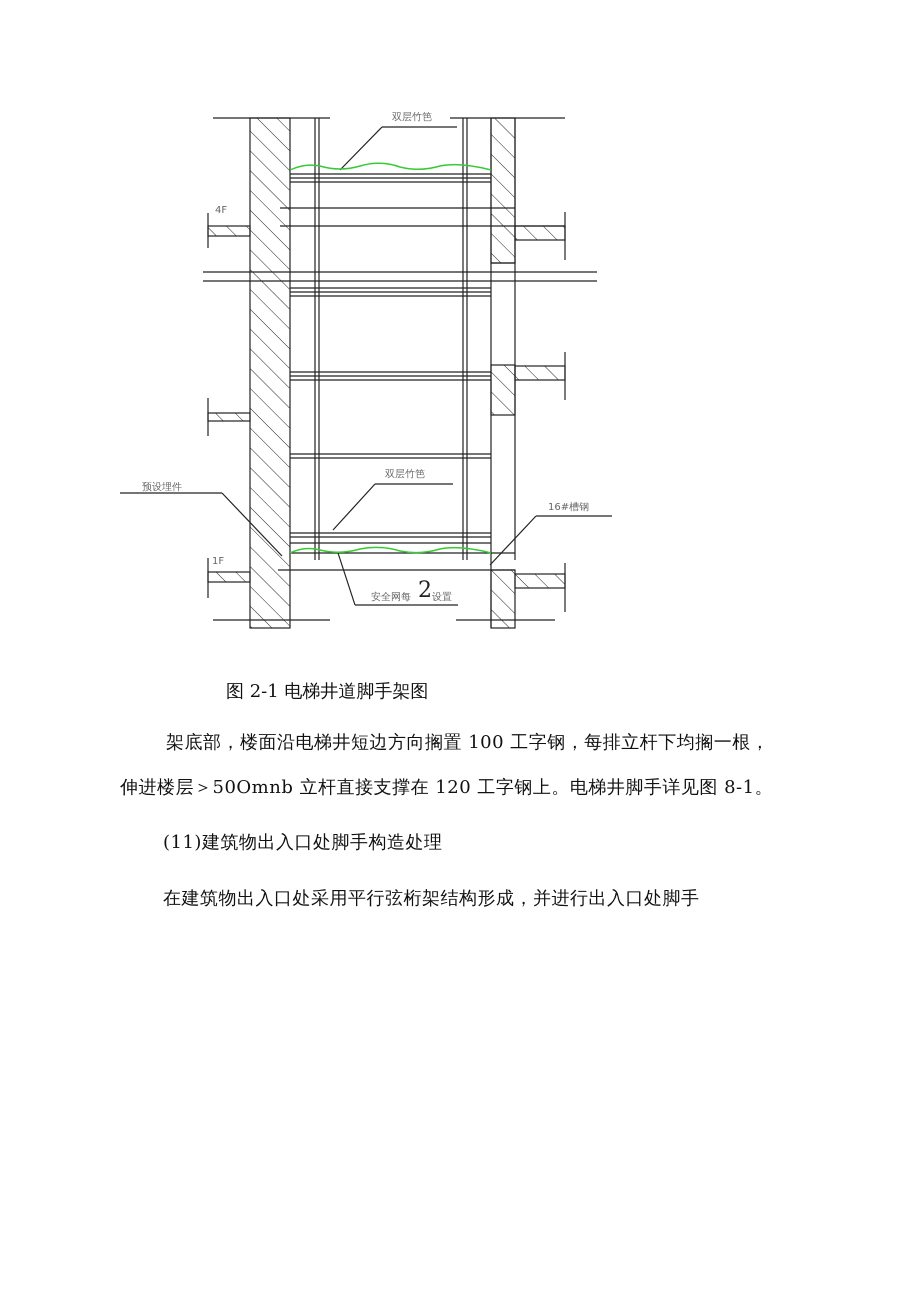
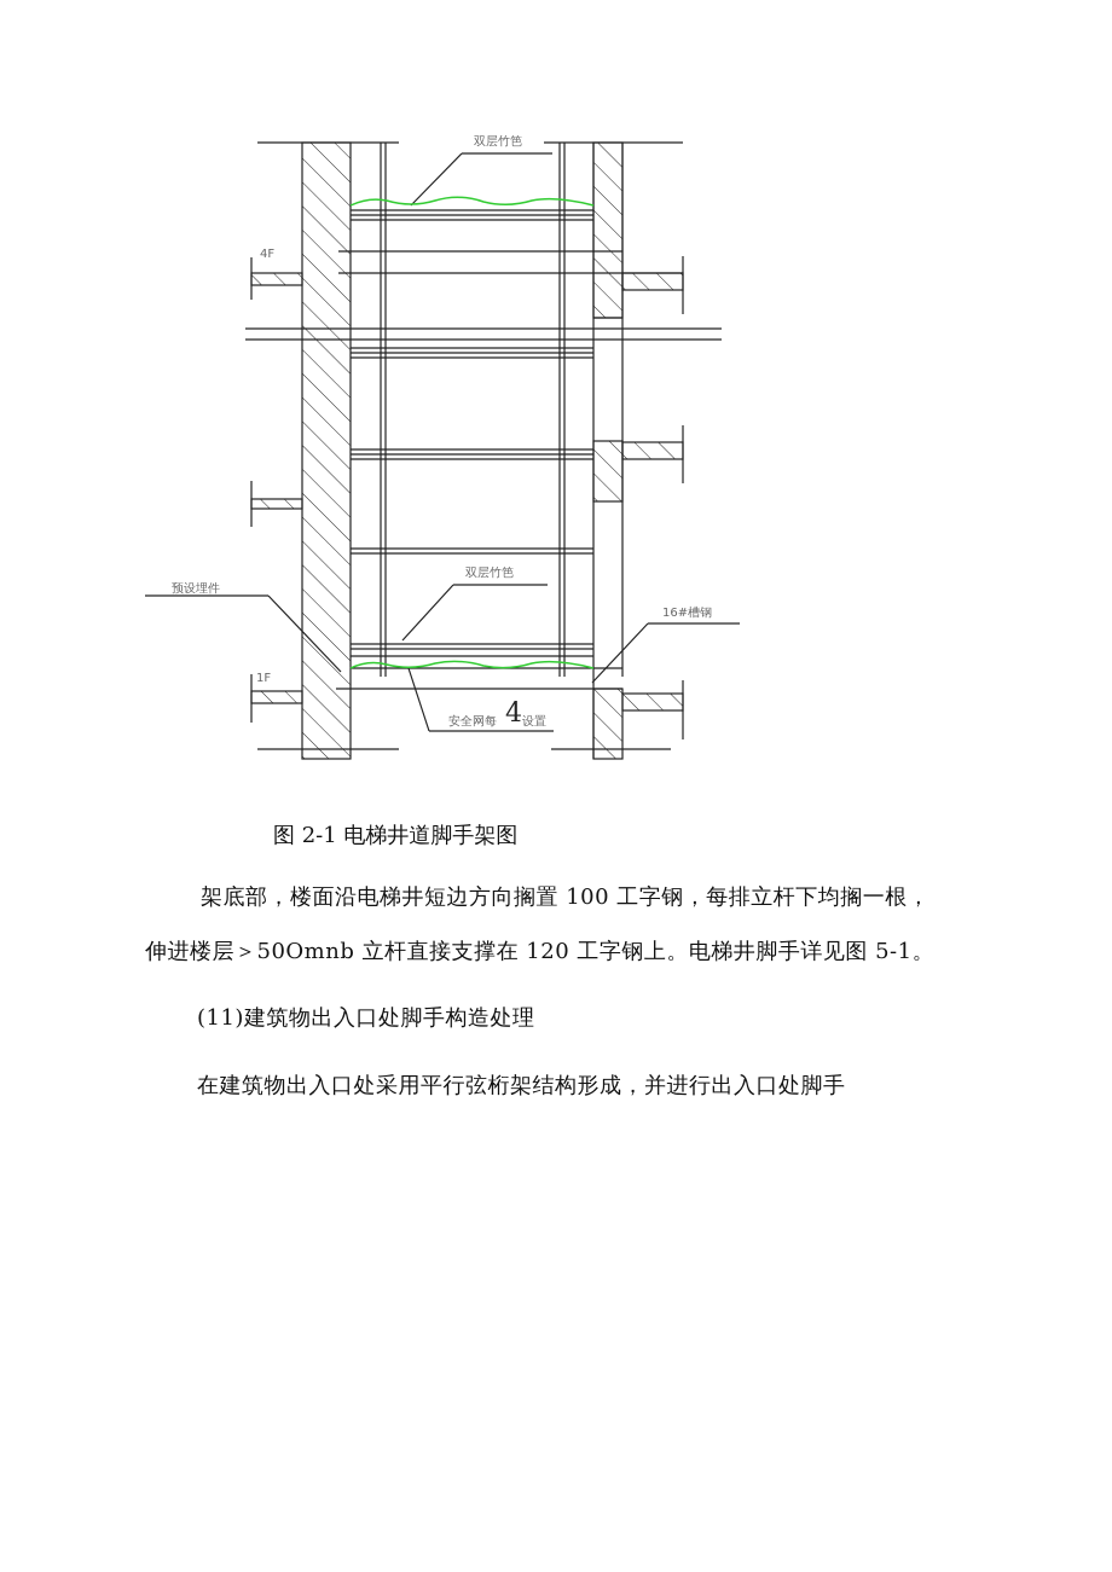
  双层竹笆
  4F
  预设埋件
  双层竹笆
  16#槽钢
  1F
  安全网每
- 2
+ 4
  设置
  图 2-1 电梯井道脚手架图
  架底部，楼面沿电梯井短边方向搁置 100 工字钢，每排立杆下均搁一根，
- 伸进楼层＞50Omnb 立杆直接支撑在 120 工字钢上。电梯井脚手详见图 8-1。
+ 伸进楼层＞50Omnb 立杆直接支撑在 120 工字钢上。电梯井脚手详见图 5-1。
  (11)建筑物出入口处脚手构造处理
  在建筑物出入口处采用平行弦桁架结构形成，并进行出入口处脚手
